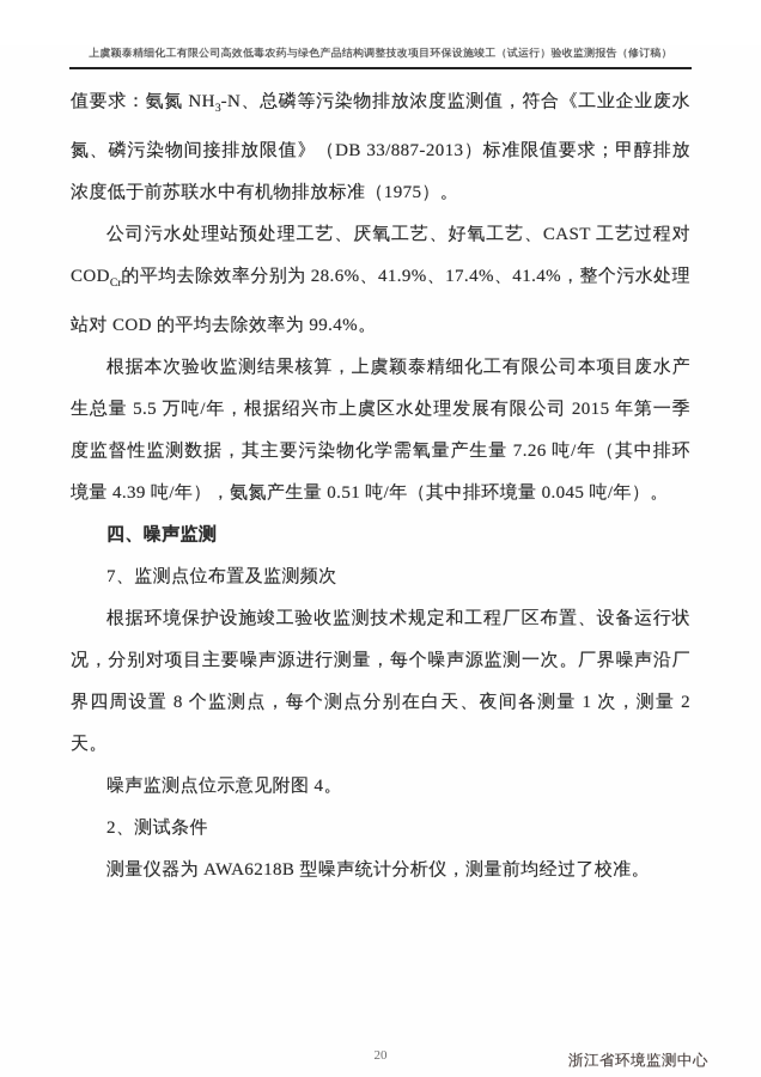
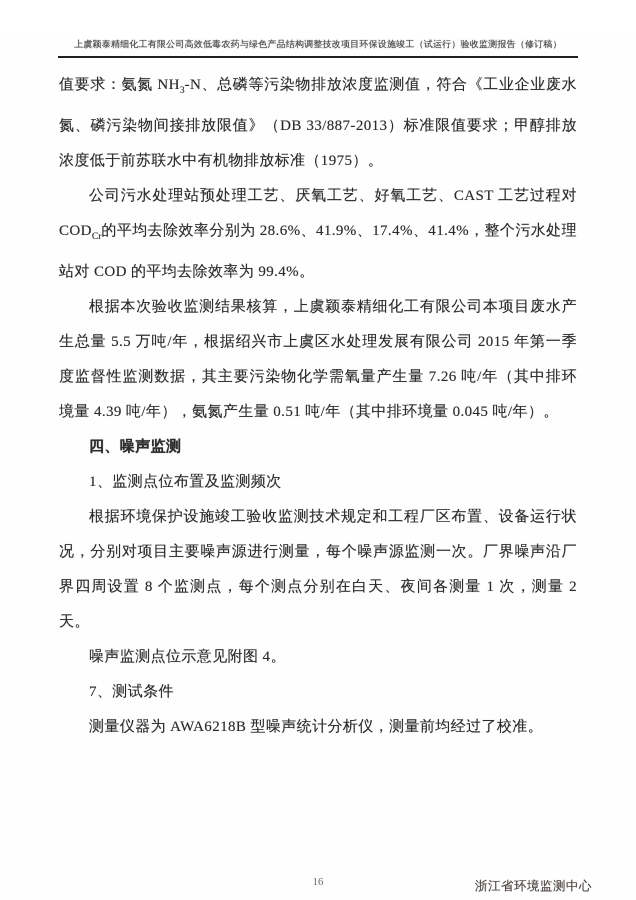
  上虞颖泰精细化工有限公司高效低毒农药与绿色产品结构调整技改项目环保设施竣工（试运行）验收监测报告（修订稿）
  值要求：氨氮 NH3-N、总磷等污染物排放浓度监测值，符合《工业企业废水氮、磷污染物间接排放限值》（DB 33/887-2013）标准限值要求；甲醇排放浓度低于前苏联水中有机物排放标准（1975）。
  公司污水处理站预处理工艺、厌氧工艺、好氧工艺、CAST 工艺过程对CODCr的平均去除效率分别为 28.6%、41.9%、17.4%、41.4%，整个污水处理站对 COD 的平均去除效率为 99.4%。
  根据本次验收监测结果核算，上虞颖泰精细化工有限公司本项目废水产生总量 5.5 万吨/年，根据绍兴市上虞区水处理发展有限公司 2015 年第一季度监督性监测数据，其主要污染物化学需氧量产生量 7.26 吨/年（其中排环境量 4.39 吨/年），氨氮产生量 0.51 吨/年（其中排环境量 0.045 吨/年）。
  四、噪声监测
- 7、监测点位布置及监测频次
+ 1、监测点位布置及监测频次
  根据环境保护设施竣工验收监测技术规定和工程厂区布置、设备运行状况，分别对项目主要噪声源进行测量，每个噪声源监测一次。厂界噪声沿厂界四周设置 8 个监测点，每个测点分别在白天、夜间各测量 1 次，测量 2 天。
  噪声监测点位示意见附图 4。
- 2、测试条件
+ 7、测试条件
  测量仪器为 AWA6218B 型噪声统计分析仪，测量前均经过了校准。
- 20
+ 16
  浙江省环境监测中心
